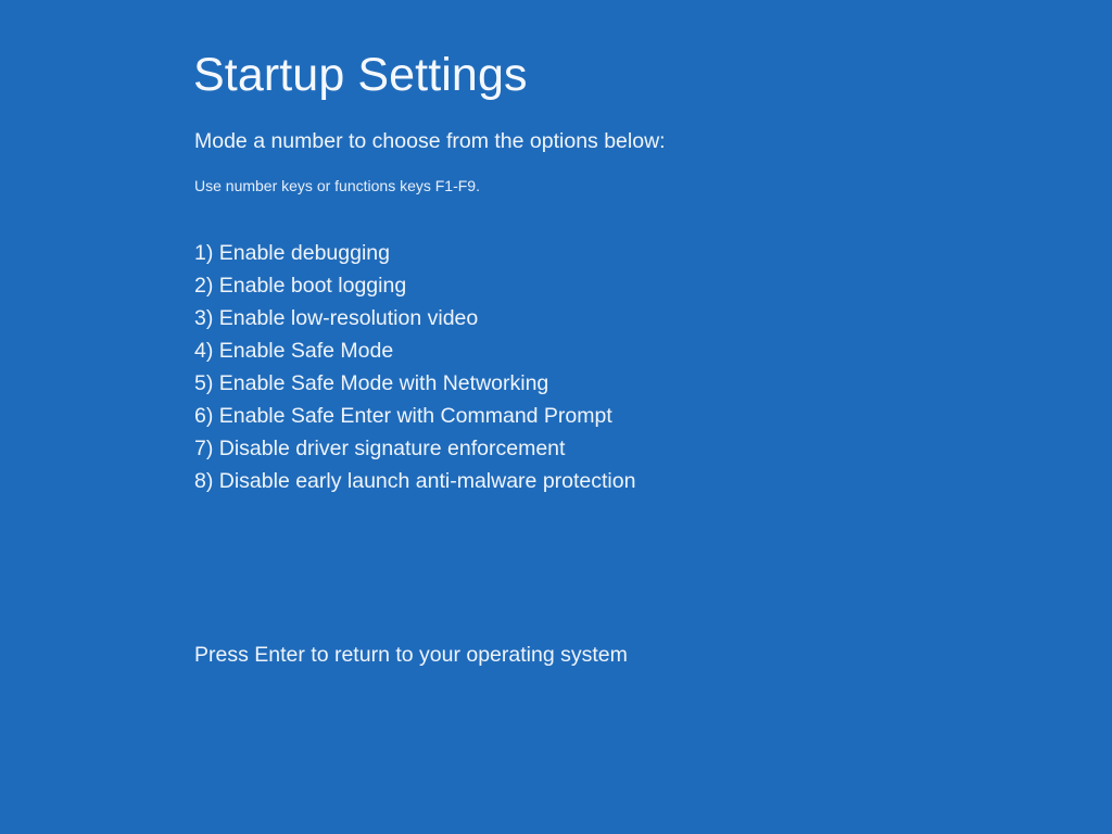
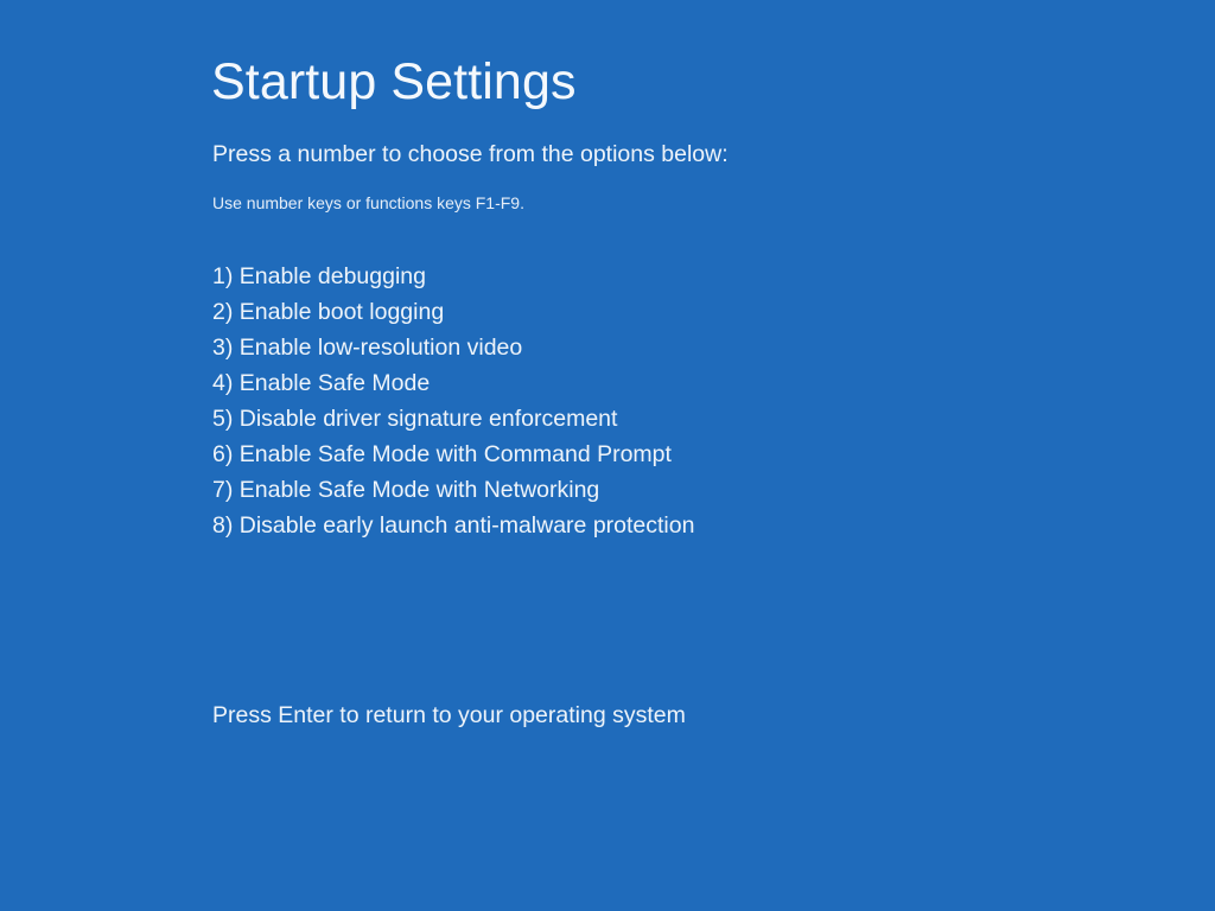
  Startup Settings
- Mode a number to choose from the options below:
+ Press a number to choose from the options below:
  Use number keys or functions keys F1-F9.
  1) Enable debugging
  2) Enable boot logging
  3) Enable low-resolution video
  4) Enable Safe Mode
- 5) Enable Safe Mode with Networking
+ 5) Disable driver signature enforcement
- 6) Enable Safe Enter with Command Prompt
+ 6) Enable Safe Mode with Command Prompt
- 7) Disable driver signature enforcement
+ 7) Enable Safe Mode with Networking
  8) Disable early launch anti-malware protection
  Press Enter to return to your operating system
